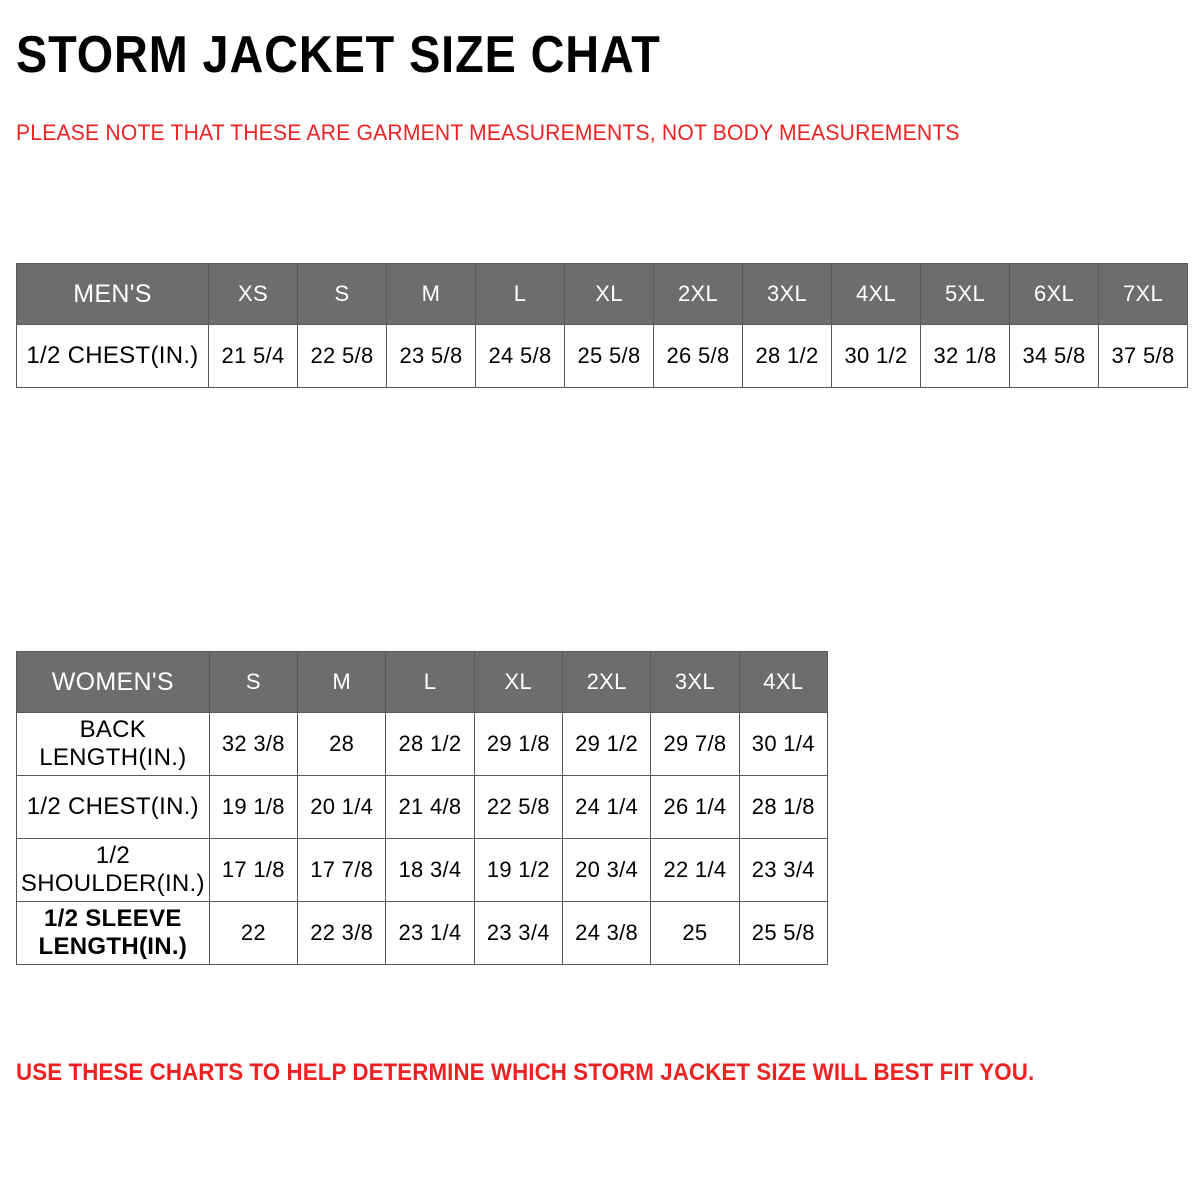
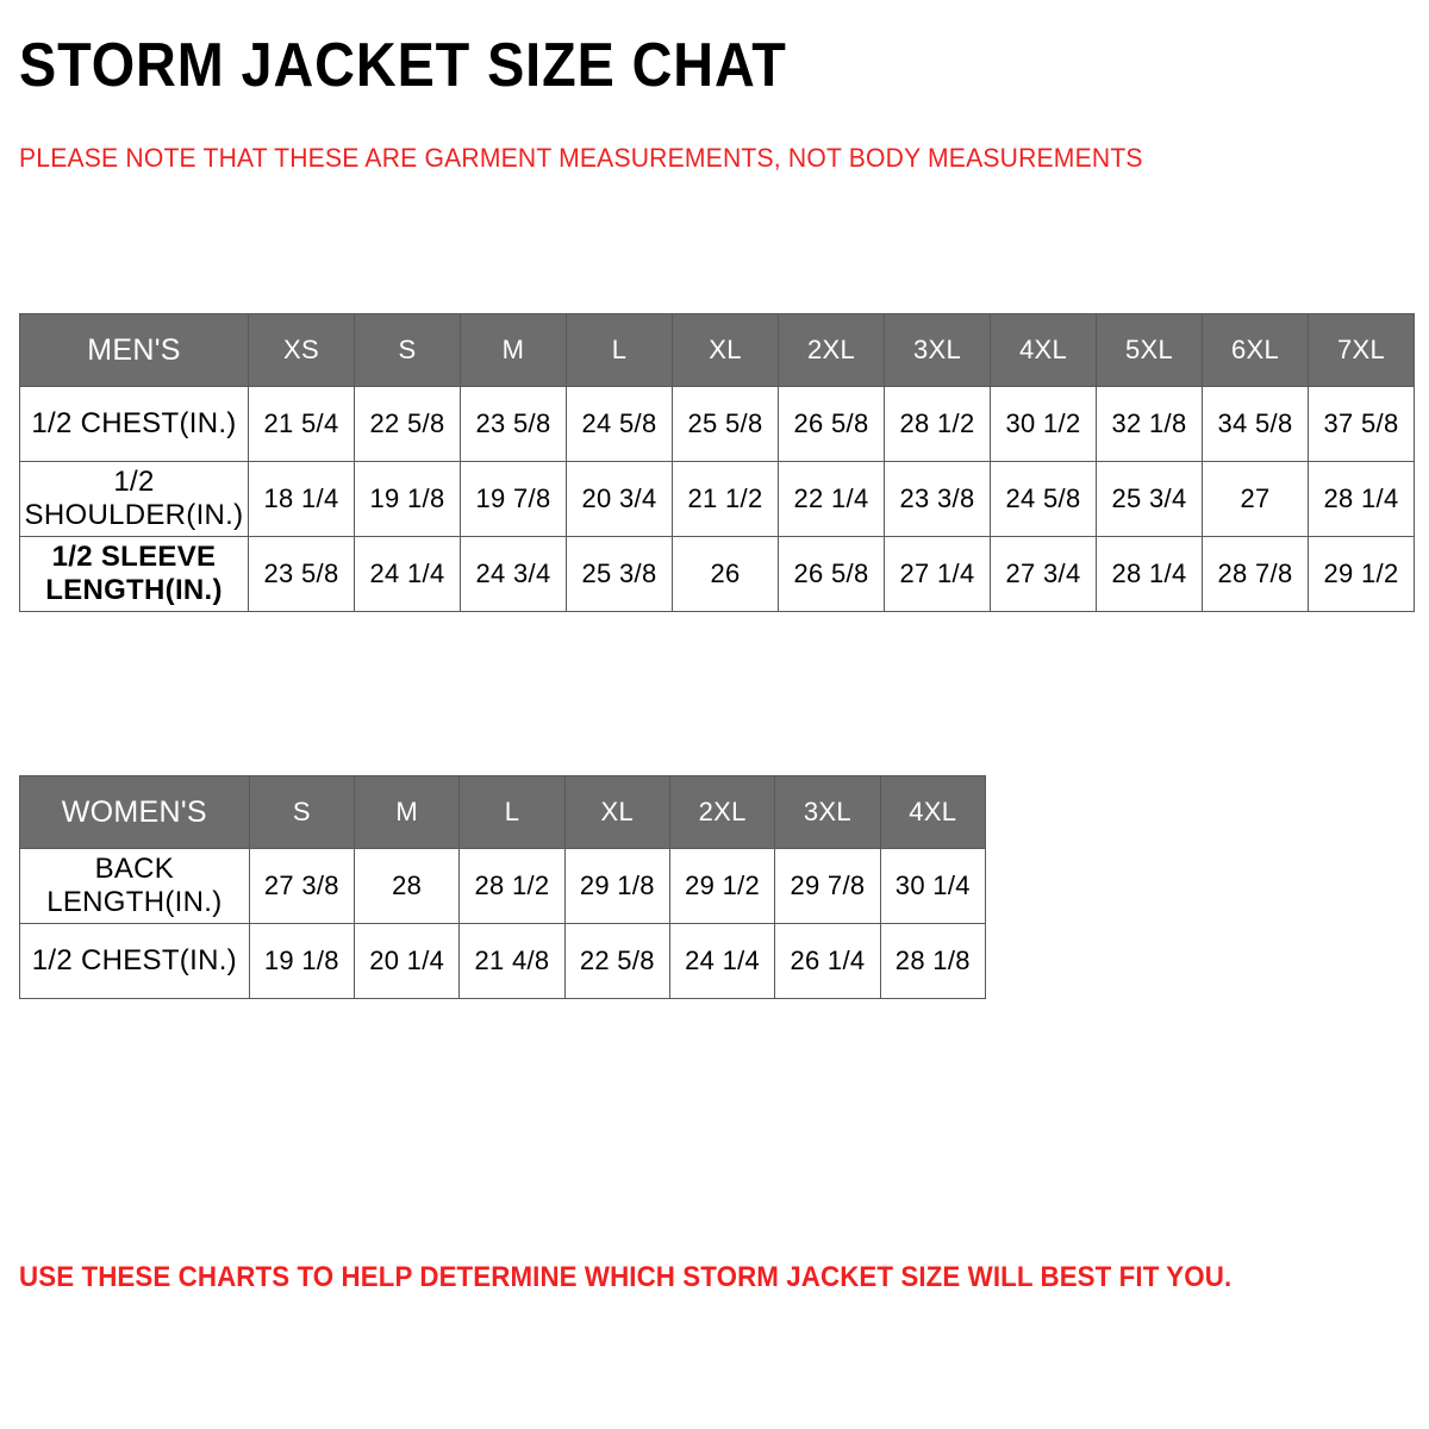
  STORM JACKET SIZE CHAT
  PLEASE NOTE THAT THESE ARE GARMENT MEASUREMENTS, NOT BODY MEASUREMENTS
  MEN'S	XS	S	M	L	XL	2XL	3XL	4XL	5XL	6XL	7XL
  1/2 CHEST(IN.)	21 5/4	22 5/8	23 5/8	24 5/8	25 5/8	26 5/8	28 1/2	30 1/2	32 1/8	34 5/8	37 5/8
+ 1/2 SHOULDER(IN.)	18 1/4	19 1/8	19 7/8	20 3/4	21 1/2	22 1/4	23 3/8	24 5/8	25 3/4	27	28 1/4
+ 1/2 SLEEVE LENGTH(IN.)	23 5/8	24 1/4	24 3/4	25 3/8	26	26 5/8	27 1/4	27 3/4	28 1/4	28 7/8	29 1/2
  WOMEN'S	S	M	L	XL	2XL	3XL	4XL
- BACK LENGTH(IN.)	32 3/8	28	28 1/2	29 1/8	29 1/2	29 7/8	30 1/4
+ BACK LENGTH(IN.)	27 3/8	28	28 1/2	29 1/8	29 1/2	29 7/8	30 1/4
  1/2 CHEST(IN.)	19 1/8	20 1/4	21 4/8	22 5/8	24 1/4	26 1/4	28 1/8
- 1/2 SHOULDER(IN.)	17 1/8	17 7/8	18 3/4	19 1/2	20 3/4	22 1/4	23 3/4
- 1/2 SLEEVE LENGTH(IN.)	22	22 3/8	23 1/4	23 3/4	24 3/8	25	25 5/8
  USE THESE CHARTS TO HELP DETERMINE WHICH STORM JACKET SIZE WILL BEST FIT YOU.
